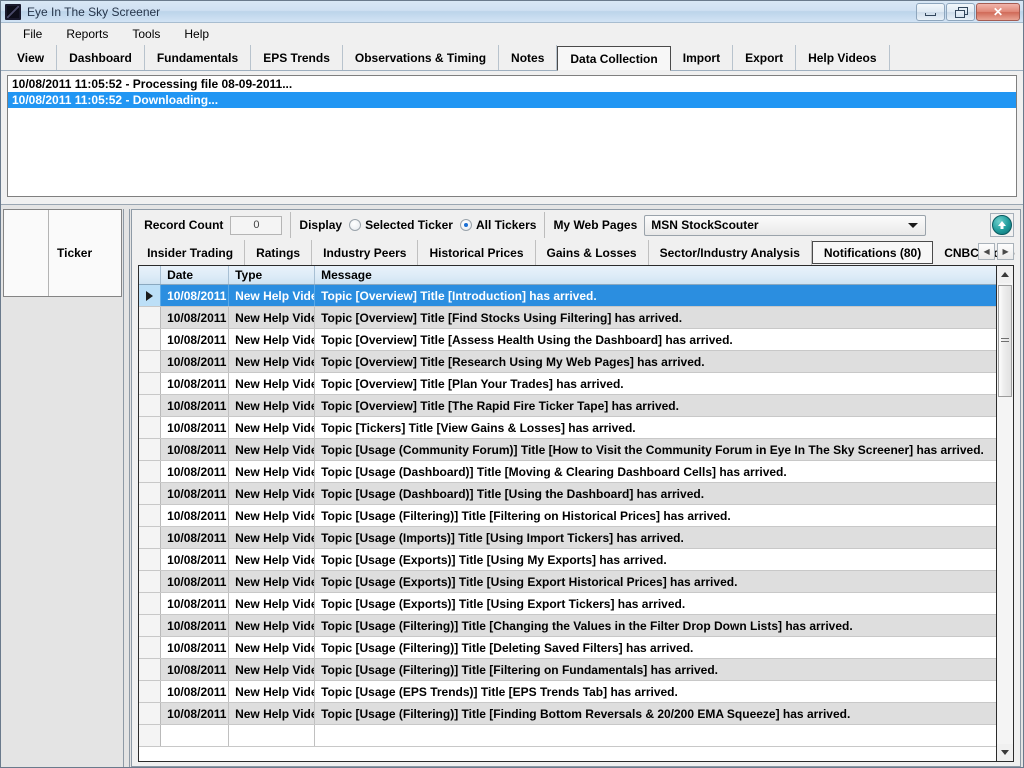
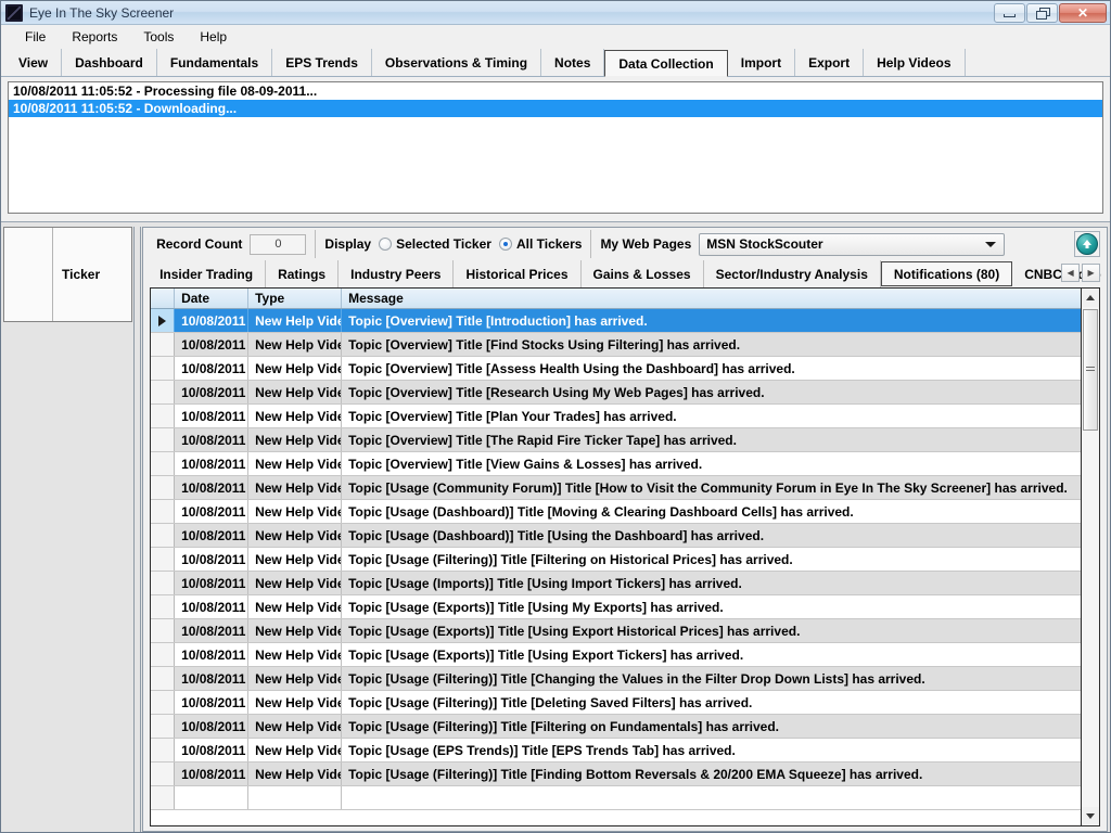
  Eye In The Sky Screener
  ✕
  File
  Reports
  Tools
  Help
  View
  Dashboard
  Fundamentals
  EPS Trends
  Observations & Timing
  Notes
  Data Collection
  Import
  Export
  Help Videos
  10/08/2011 11:05:52 - Processing file 08-09-2011...
  10/08/2011 11:05:52 - Downloading...
  Ticker
  Record Count
  0
  Display
  Selected Ticker
  All Tickers
  My Web Pages
  MSN StockScouter
  Insider Trading
  Ratings
  Industry Peers
  Historical Prices
  Gains & Losses
  Sector/Industry Analysis
  Notifications (80)
  ◀
  ▶
  Date
  Type
  Message
  10/08/2011
  New Help Vide
  Topic [Overview] Title [Introduction] has arrived.
  10/08/2011
  New Help Vide
  Topic [Overview] Title [Find Stocks Using Filtering] has arrived.
  10/08/2011
  New Help Vide
  Topic [Overview] Title [Assess Health Using the Dashboard] has arrived.
  10/08/2011
  New Help Vide
  Topic [Overview] Title [Research Using My Web Pages] has arrived.
  10/08/2011
  New Help Vide
  Topic [Overview] Title [Plan Your Trades] has arrived.
  10/08/2011
  New Help Vide
  Topic [Overview] Title [The Rapid Fire Ticker Tape] has arrived.
  10/08/2011
  New Help Vide
- Topic [Tickers] Title [View Gains & Losses] has arrived.
+ Topic [Overview] Title [View Gains & Losses] has arrived.
  10/08/2011
  New Help Vide
  Topic [Usage (Community Forum)] Title [How to Visit the Community Forum in Eye In The Sky Screener] has arrived.
  10/08/2011
  New Help Vide
  Topic [Usage (Dashboard)] Title [Moving & Clearing Dashboard Cells] has arrived.
  10/08/2011
  New Help Vide
  Topic [Usage (Dashboard)] Title [Using the Dashboard] has arrived.
  10/08/2011
  New Help Vide
  Topic [Usage (Filtering)] Title [Filtering on Historical Prices] has arrived.
  10/08/2011
  New Help Vide
  Topic [Usage (Imports)] Title [Using Import Tickers] has arrived.
  10/08/2011
  New Help Vide
  Topic [Usage (Exports)] Title [Using My Exports] has arrived.
  10/08/2011
  New Help Vide
  Topic [Usage (Exports)] Title [Using Export Historical Prices] has arrived.
  10/08/2011
  New Help Vide
  Topic [Usage (Exports)] Title [Using Export Tickers] has arrived.
  10/08/2011
  New Help Vide
  Topic [Usage (Filtering)] Title [Changing the Values in the Filter Drop Down Lists] has arrived.
  10/08/2011
  New Help Vide
  Topic [Usage (Filtering)] Title [Deleting Saved Filters] has arrived.
  10/08/2011
  New Help Vide
  Topic [Usage (Filtering)] Title [Filtering on Fundamentals] has arrived.
  10/08/2011
  New Help Vide
  Topic [Usage (EPS Trends)] Title [EPS Trends Tab] has arrived.
  10/08/2011
  New Help Vide
  Topic [Usage (Filtering)] Title [Finding Bottom Reversals & 20/200 EMA Squeeze] has arrived.
